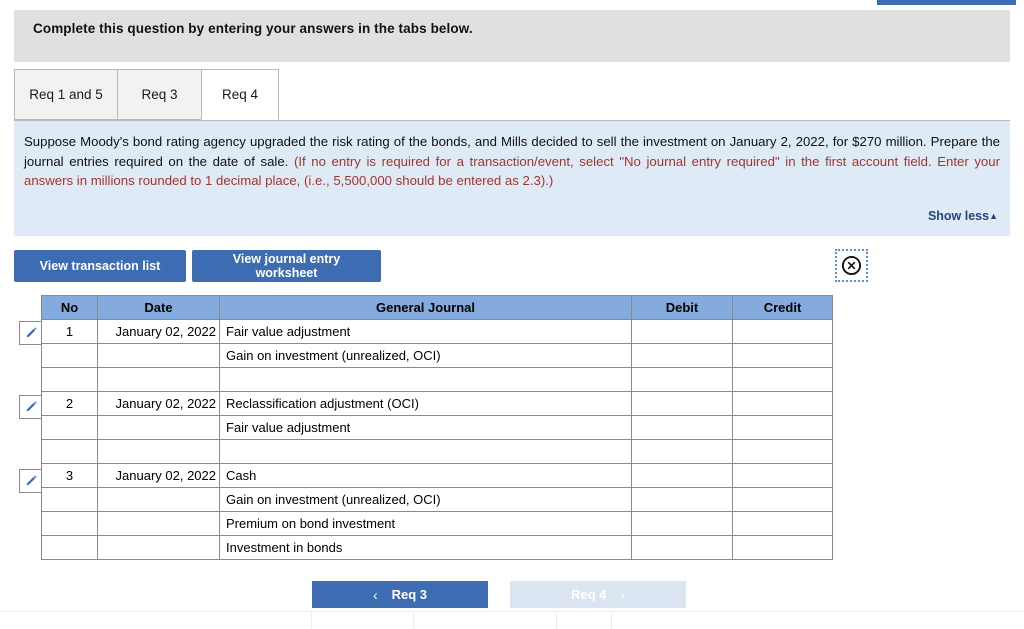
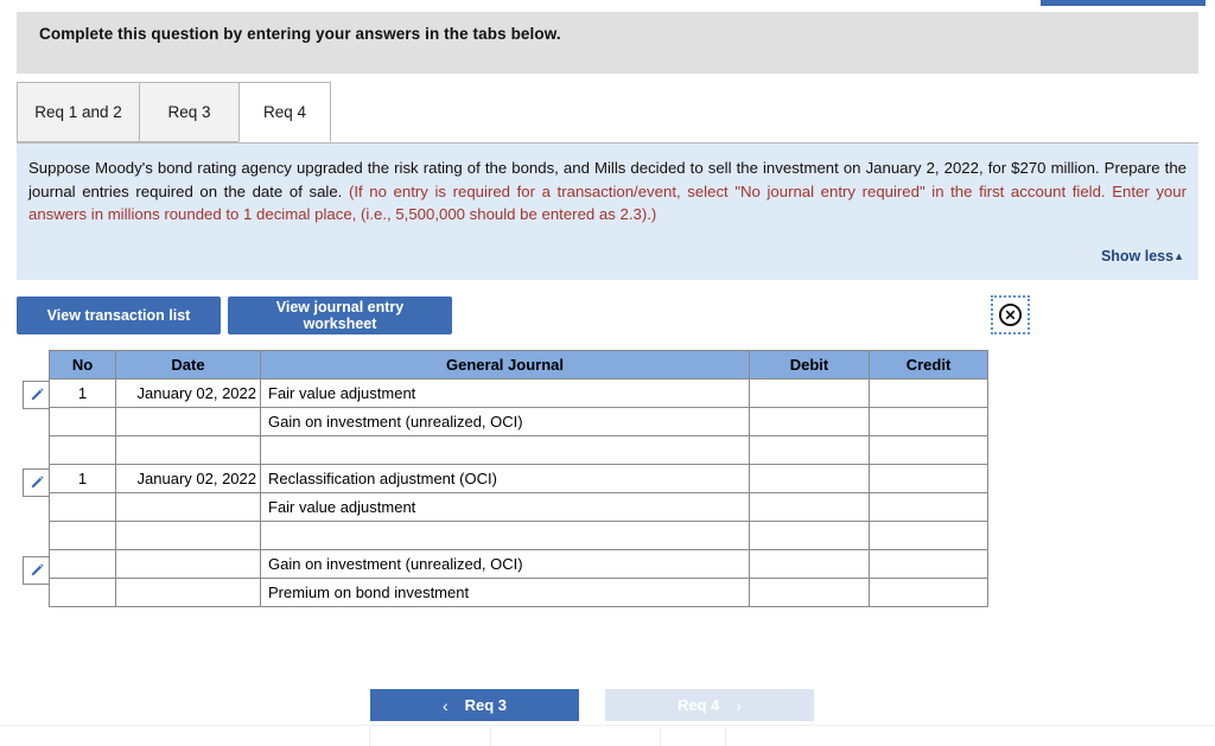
  Complete this question by entering your answers in the tabs below.
- Req 1 and 5
+ Req 1 and 2
  Req 3
  Req 4
  Suppose Moody's bond rating agency upgraded the risk rating of the bonds, and Mills decided to sell the investment on January 2, 2022, for $270 million. Prepare the journal entries required on the date of sale. (If no entry is required for a transaction/event, select "No journal entry required" in the first account field. Enter your answers in millions rounded to 1 decimal place, (i.e., 5,500,000 should be entered as 2.3).)
  Show less▲
  View transaction list
  View journal entry worksheet
  No	Date	General Journal	Debit	Credit
  1	January 02, 2022	Fair value adjustment
  		Gain on investment (unrealized, OCI)
- 2	January 02, 2022	Reclassification adjustment (OCI)
+ 1	January 02, 2022	Reclassification adjustment (OCI)
  		Fair value adjustment
- 3	January 02, 2022	Cash
  		Gain on investment (unrealized, OCI)
  		Premium on bond investment
- 		Investment in bonds
  ‹
  Req 3
  Req 4
  ›
